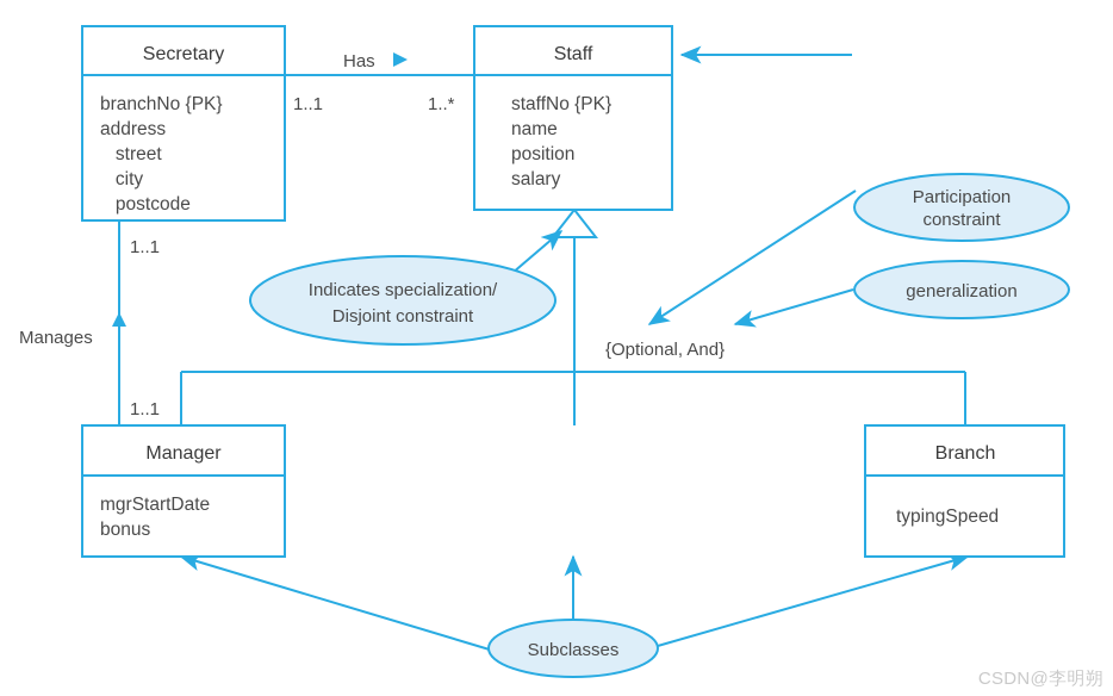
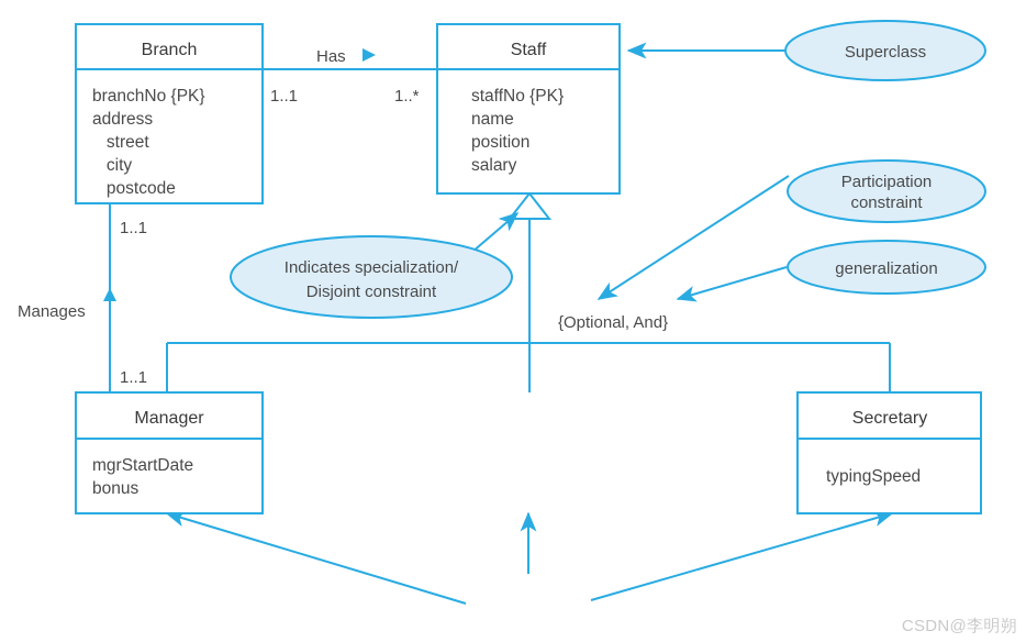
- Secretary
+ Branch
  branchNo {PK}
  address
  street
  city
  postcode
  Staff
  staffNo {PK}
  name
  position
  salary
  Manager
  mgrStartDate
  bonus
- Branch
+ Secretary
  typingSpeed
  Has
  1..1
  1..*
  Manages
  1..1
  1..1
  {Optional, And}
+ Superclass
  Participation
  constraint
  generalization
  Indicates specialization/
  Disjoint constraint
- Subclasses
  CSDN@李明朔
